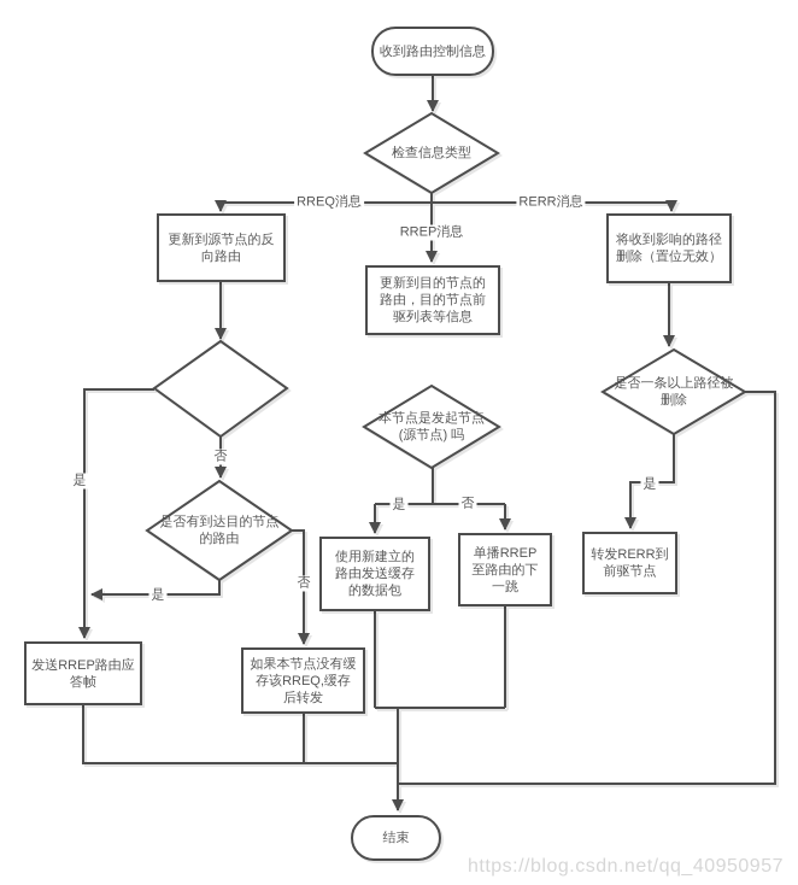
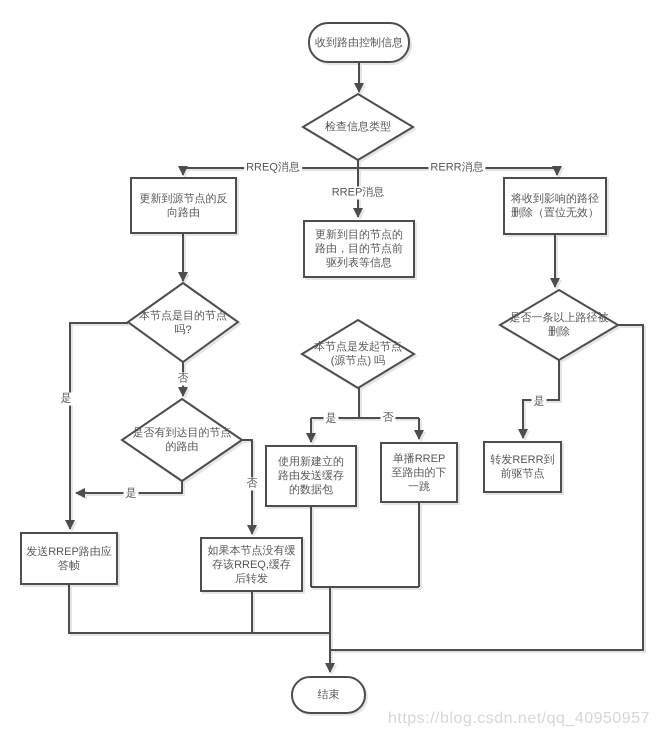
  收到路由控制信息
  更新到源节点的反向路由
  更新到目的节点的路由，目的节点前驱列表等信息
  将收到影响的路径删除（置位无效）
  发送RREP路由应答帧
  如果本节点没有缓存该RREQ,缓存后转发
  使用新建立的路由发送缓存的数据包
  单播RREP至路由的下一跳
  转发RERR到前驱节点
  结束
  检查信息类型
+ 本节点是目的节点吗?
  是否有到达目的节点的路由
  本节点是发起节点(源节点) 吗
  是否一条以上路径被删除
  RREQ消息
  RREP消息
  RERR消息
  否
  是
  是
  否
  是
  否
  是
  https://blog.csdn.net/qq_40950957
